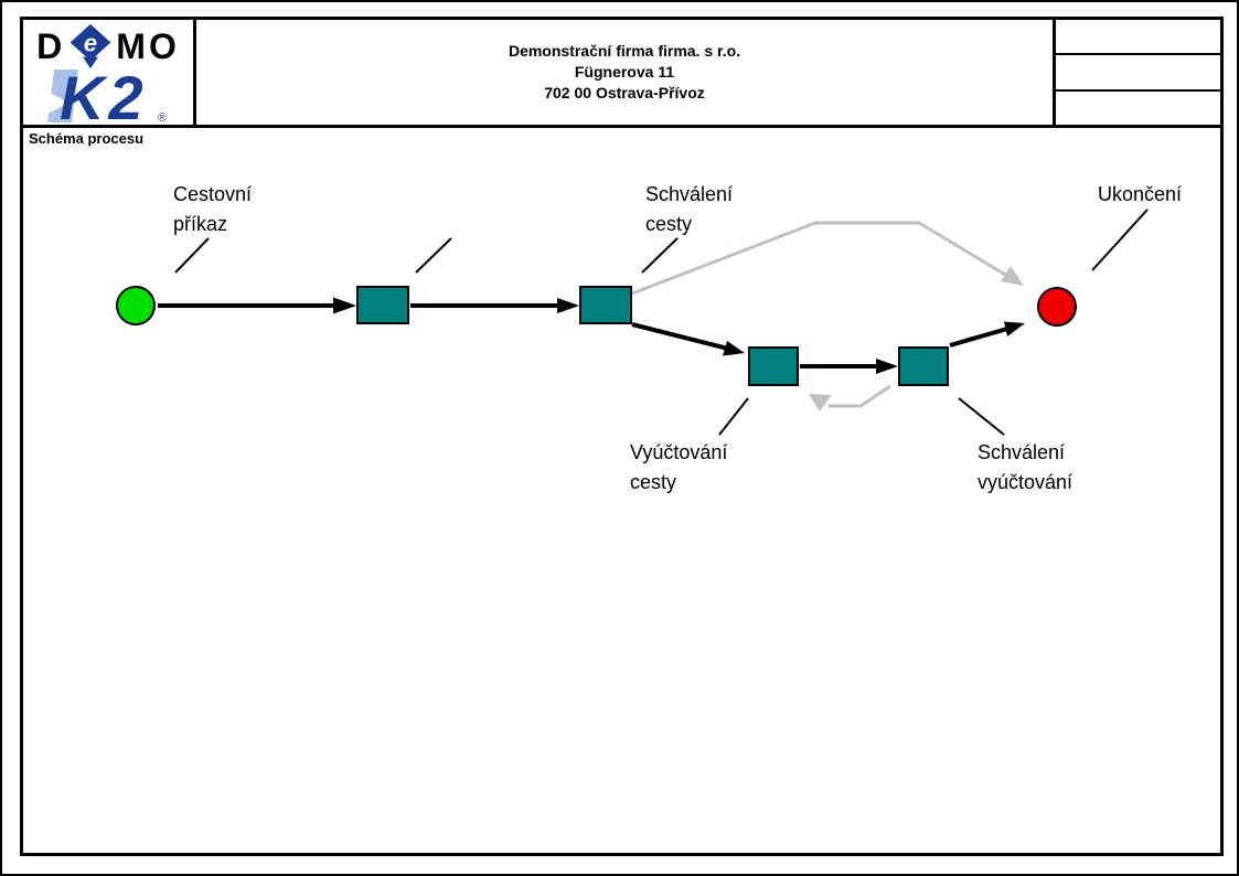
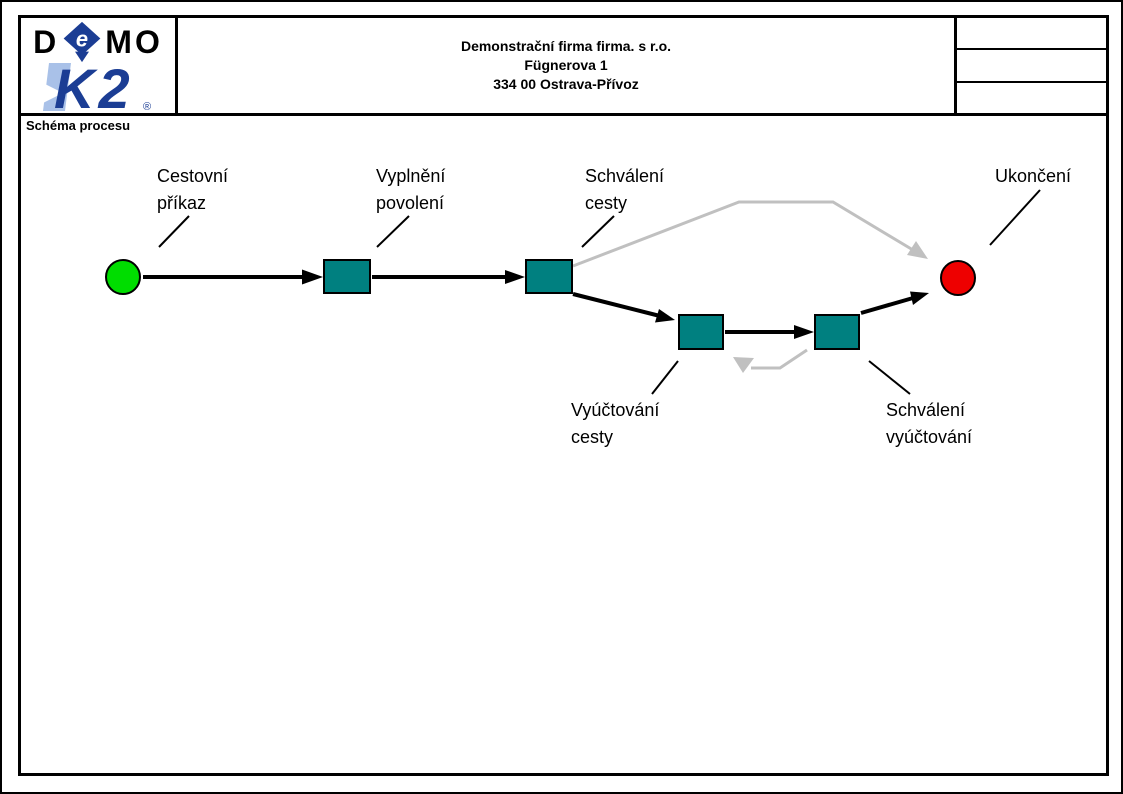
  D
  e
  MO
  K2
  ®
  Demonstrační firma firma. s r.o.
- Fügnerova 11
+ Fügnerova 1
- 702 00 Ostrava-Přívoz
+ 334 00 Ostrava-Přívoz
  Schéma procesu
  Cestovní
  příkaz
+ Vyplnění
+ povolení
  Schválení
  cesty
  Ukončení
  Vyúčtování
  cesty
  Schválení
  vyúčtování
